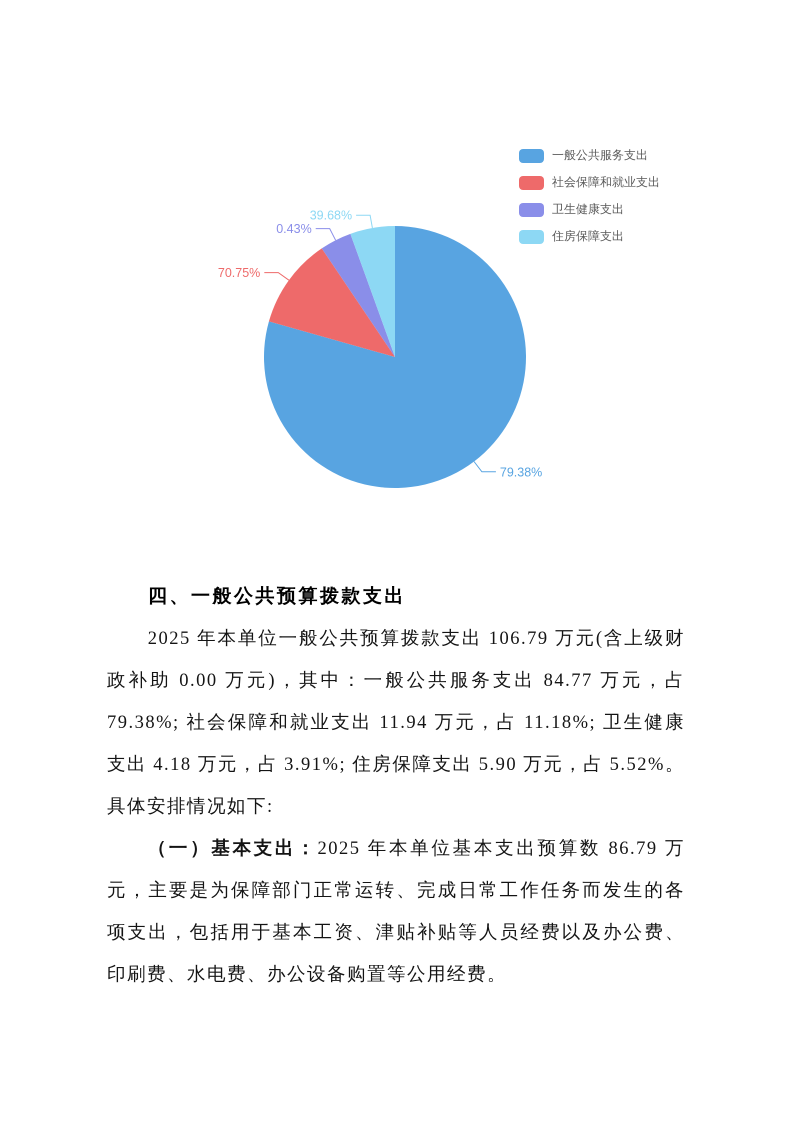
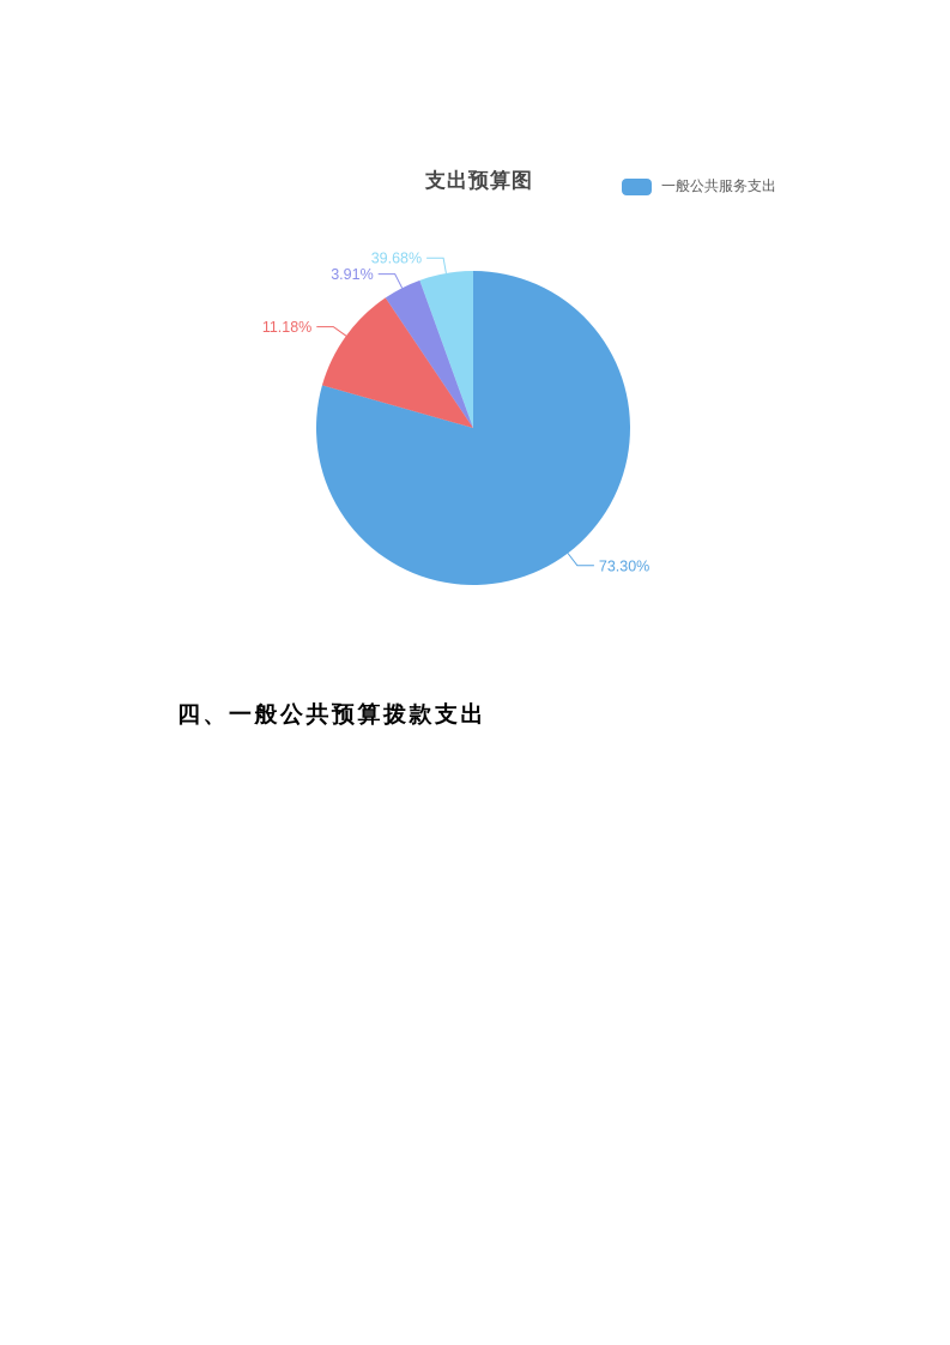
+ 支出预算图
- 79.38%
+ 73.30%
- 70.75%
+ 11.18%
- 0.43%
+ 3.91%
  39.68%
  一般公共服务支出
- 社会保障和就业支出
- 卫生健康支出
- 住房保障支出
  四、一般公共预算拨款支出
- 2025 年本单位一般公共预算拨款支出 106.79 万元(含上级财政补助 0.00 万元)，其中：一般公共服务支出 84.77 万元，占 79.38%; 社会保障和就业支出 11.94 万元，占 11.18%; 卫生健康支出 4.18 万元，占 3.91%; 住房保障支出 5.90 万元，占 5.52%。具体安排情况如下:
- （一）基本支出：2025 年本单位基本支出预算数 86.79 万元，主要是为保障部门正常运转、完成日常工作任务而发生的各项支出，包括用于基本工资、津贴补贴等人员经费以及办公费、印刷费、水电费、办公设备购置等公用经费。
